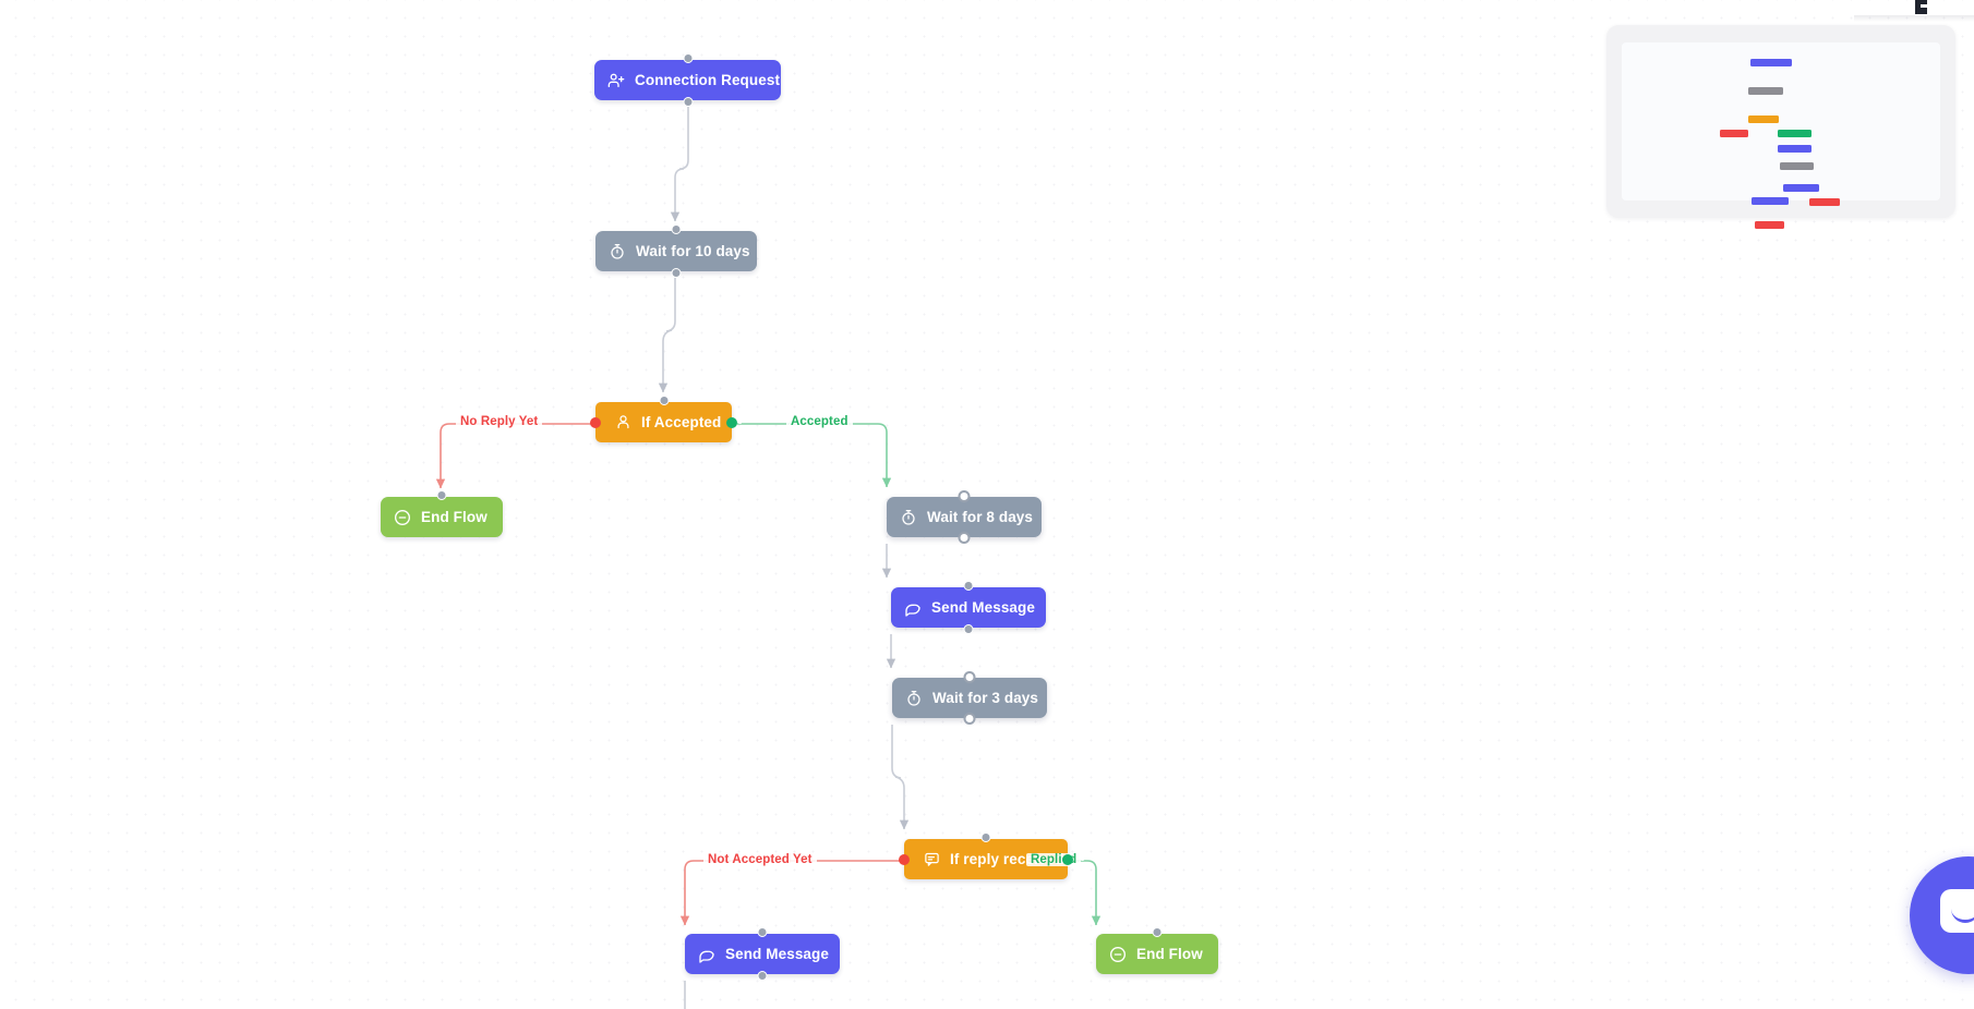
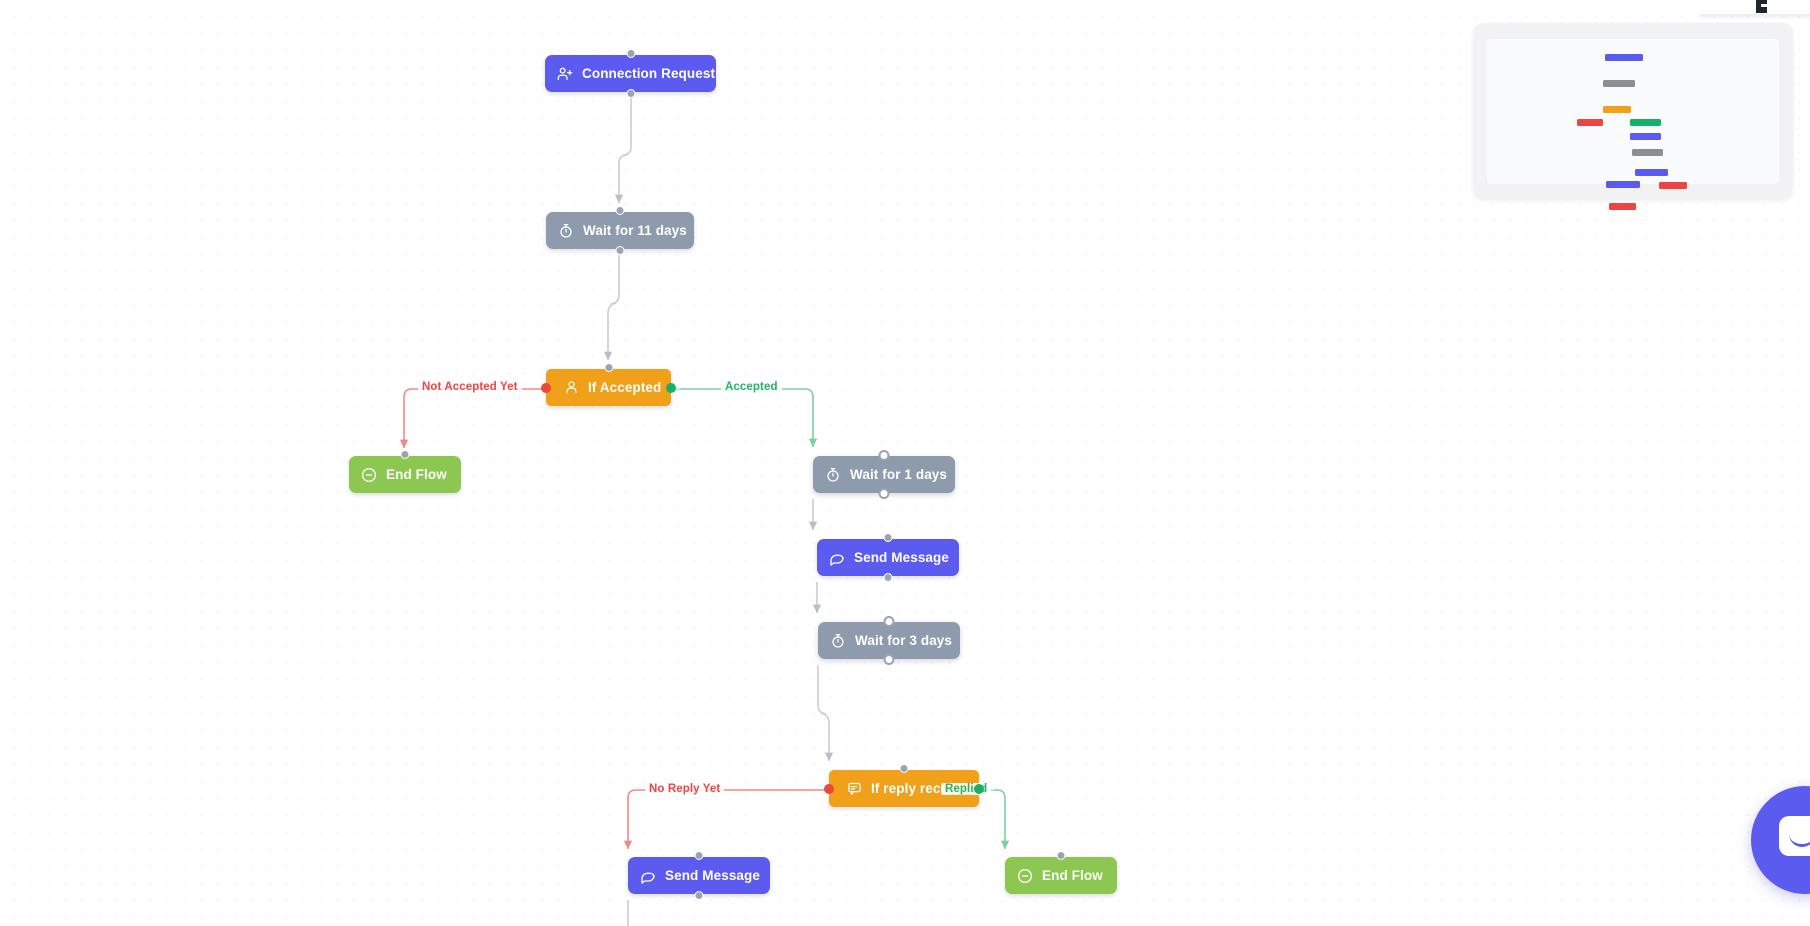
- No Reply Yet
+ Not Accepted Yet
  Accepted
- Not Accepted Yet
+ No Reply Yet
  Repli
  Connection Request
- Wait for 10 days
+ Wait for 11 days
  If Accepted
  End Flow
- Wait for 8 days
+ Wait for 1 days
  Send Message
  Wait for 3 days
  If reply received
  Send Message
  End Flow
